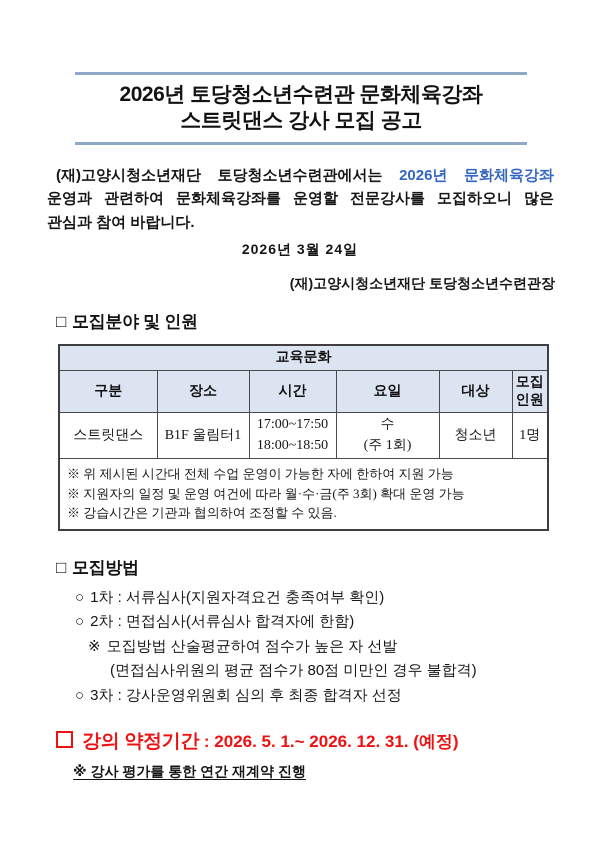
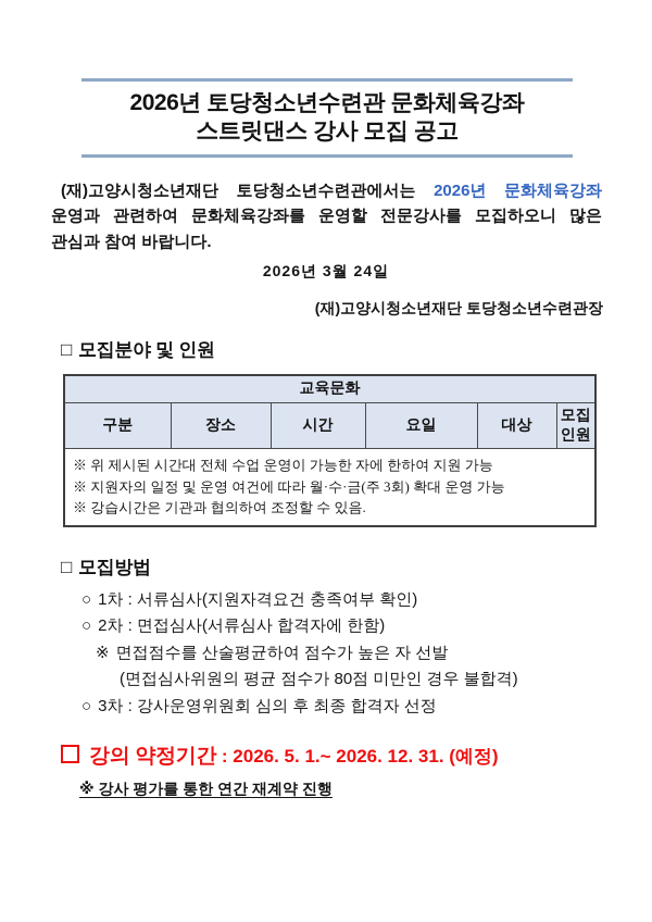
  2026년 토당청소년수련관 문화체육강좌
  스트릿댄스 강사 모집 공고
  (재)고양시청소년재단 토당청소년수련관에서는 2026년 문화체육강좌 운영과 관련하여 문화체육강좌를 운영할 전문강사를 모집하오니 많은 관심과 참여 바랍니다.
  2026년 3월 24일
  (재)고양시청소년재단 토당청소년수련관장
  □ 모집분야 및 인원
  교육문화
  구분	장소	시간	요일	대상	모집 인원
- 스트릿댄스	B1F 울림터1	17:00~17:50 18:00~18:50	수 (주 1회)	청소년	1명
  ※ 위 제시된 시간대 전체 수업 운영이 가능한 자에 한하여 지원 가능 ※ 지원자의 일정 및 운영 여건에 따라 월·수·금(주 3회) 확대 운영 가능 ※ 강습시간은 기관과 협의하여 조정할 수 있음.
  □ 모집방법
  ○ 1차 : 서류심사(지원자격요건 충족여부 확인)
  ○ 2차 : 면접심사(서류심사 합격자에 한함)
- ※ 모집방법 산술평균하여 점수가 높은 자 선발
+ ※ 면접점수를 산술평균하여 점수가 높은 자 선발
  (면접심사위원의 평균 점수가 80점 미만인 경우 불합격)
  ○ 3차 : 강사운영위원회 심의 후 최종 합격자 선정
  강의 약정기간 : 2026. 5. 1.~ 2026. 12. 31. (예정)
  ※ 강사 평가를 통한 연간 재계약 진행
